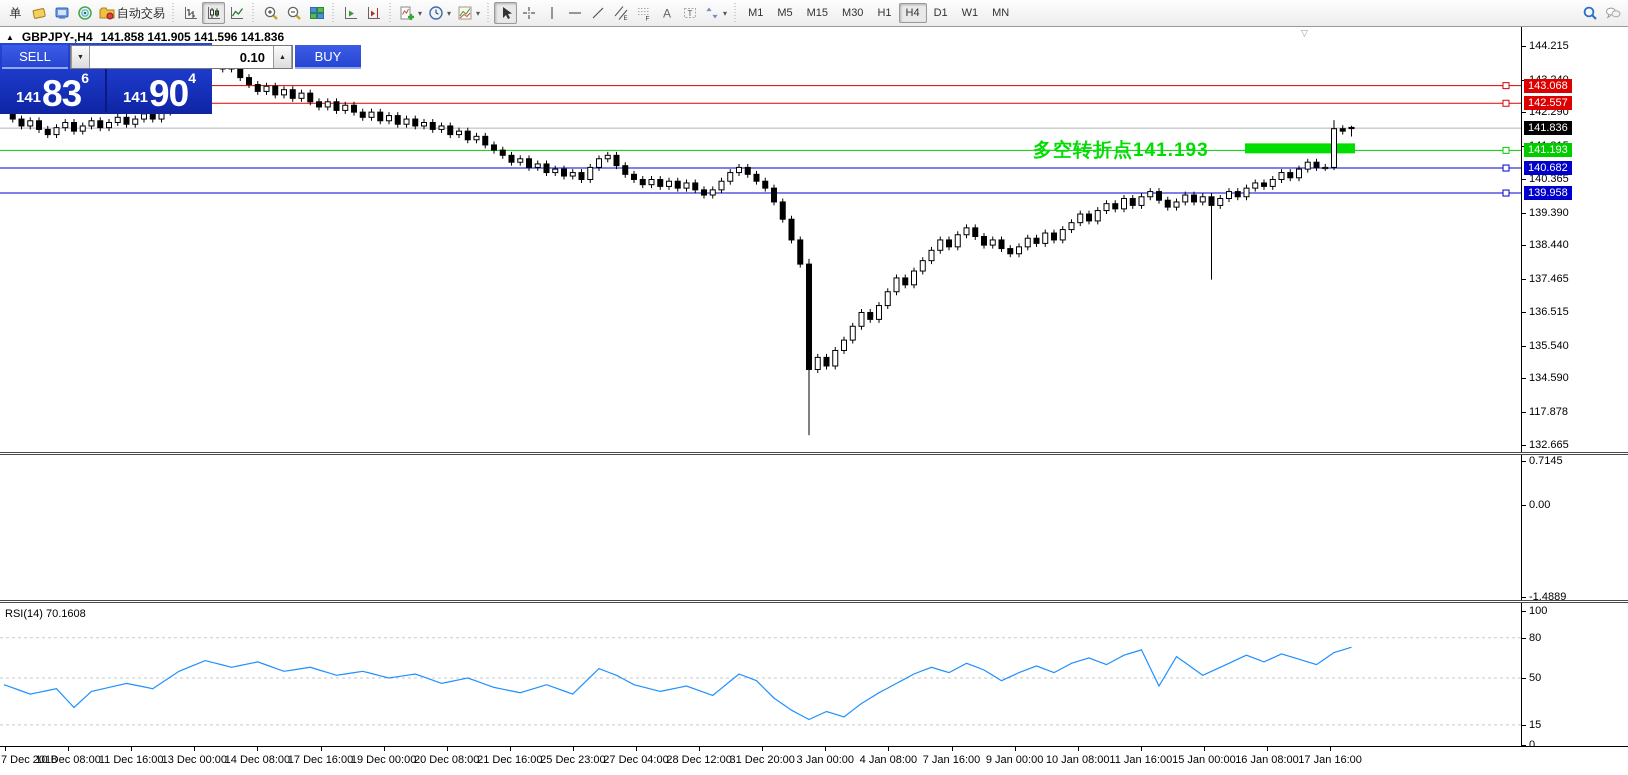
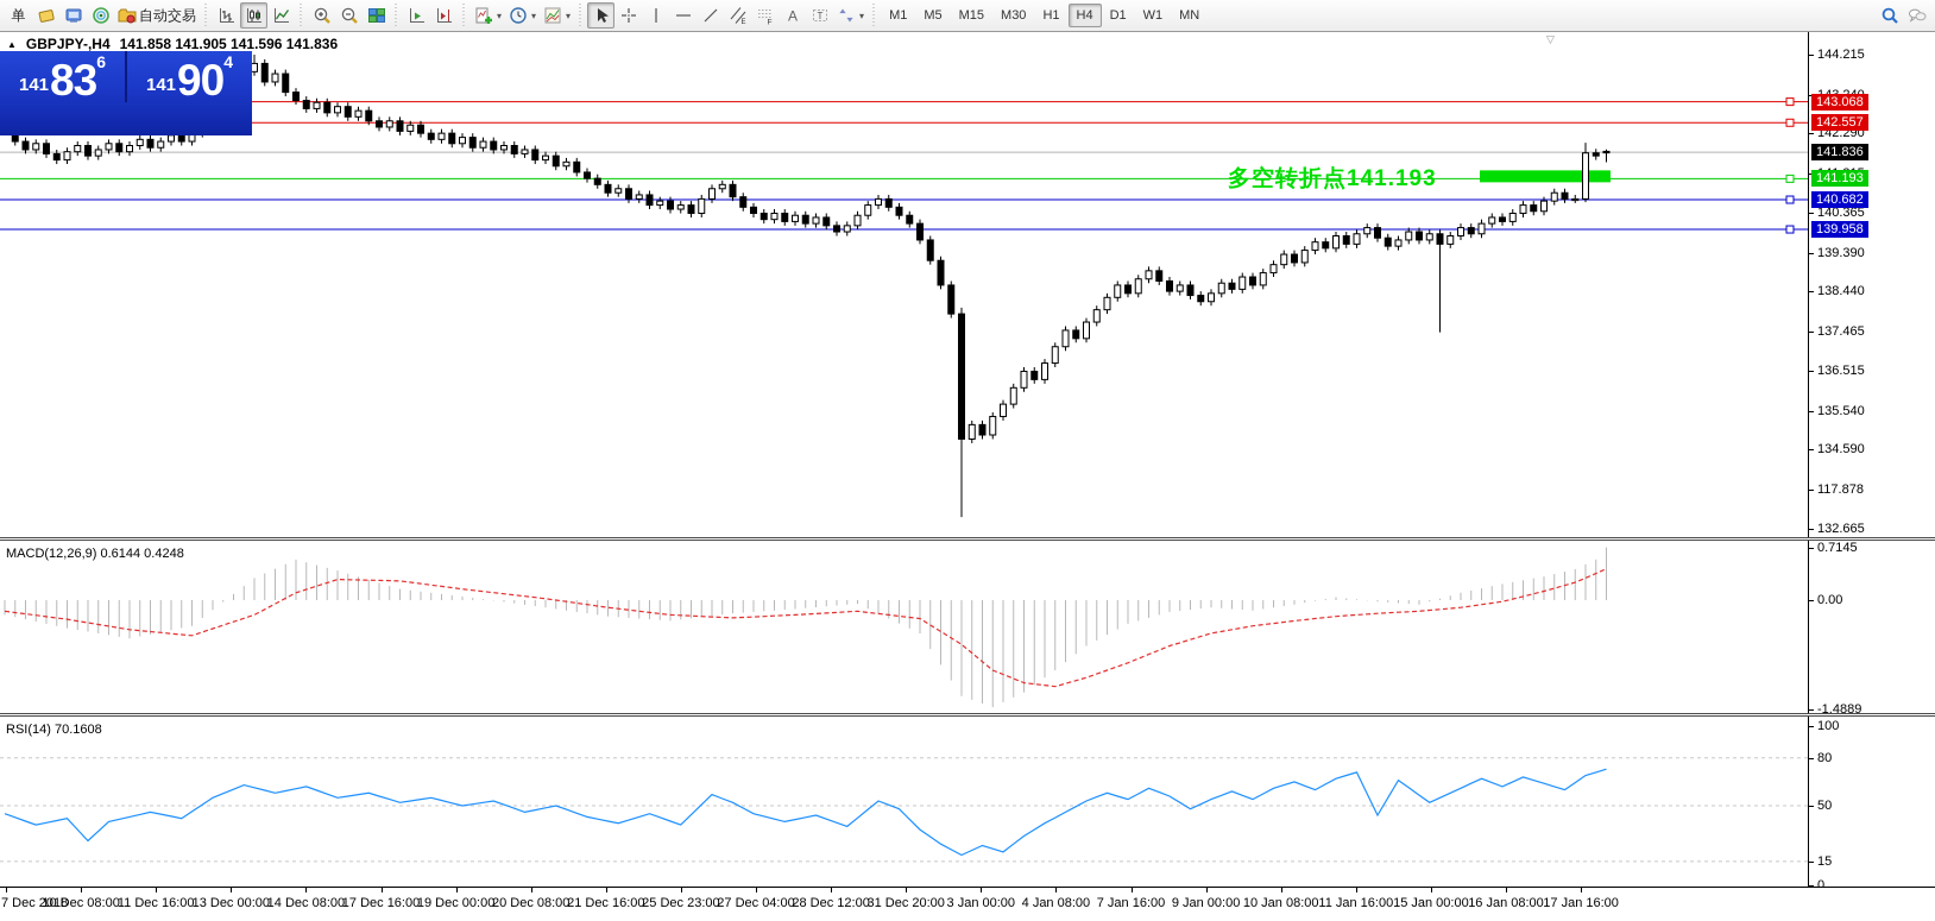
  单
  自动交易
  ▾
  ▾
  ▾
  A
  T
  ▾
  M1
  M5
  M15
  M30
  H1
  H4
  D1
  W1
  MN
  ▲
  GBPJPY-,H4
  141.858 141.905 141.596 141.836
- SELL
- 0.10
- BUY
  141
  83
  6
  141
  90
  4
  多空转折点141.193
  ▽
+ MACD(12,26,9) 0.6144 0.4248
  RSI(14) 70.1608
  144.215
  142.290
  140.365
  139.390
  138.440
  137.465
  136.515
  135.540
  134.590
  117.878
  132.665
  0.7145
  0.00
  -1.4889
  100
  80
  50
  15
  0
  143.068
  142.557
  141.836
  141.193
  140.682
  139.958
  7 Dec 2018
  10 Dec 08:00
  11 Dec 16:00
  13 Dec 00:00
  14 Dec 08:00
  17 Dec 16:00
  19 Dec 00:00
  20 Dec 08:00
  21 Dec 16:00
  25 Dec 23:00
  27 Dec 04:00
  28 Dec 12:00
  31 Dec 20:00
  3 Jan 00:00
  4 Jan 08:00
  7 Jan 16:00
  9 Jan 00:00
  10 Jan 08:00
  11 Jan 16:00
  15 Jan 00:00
  16 Jan 08:00
  17 Jan 16:00
